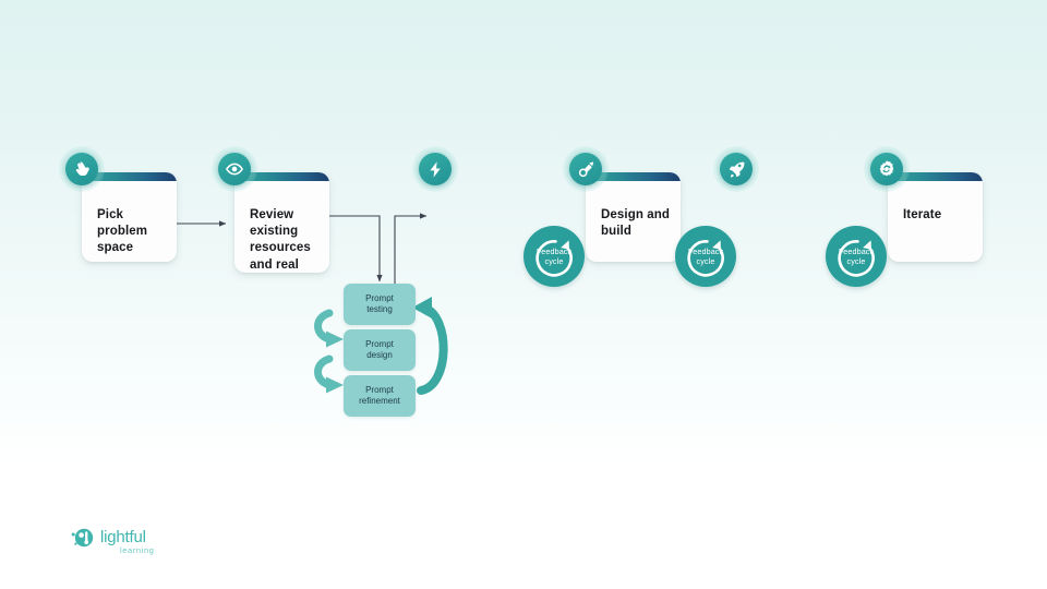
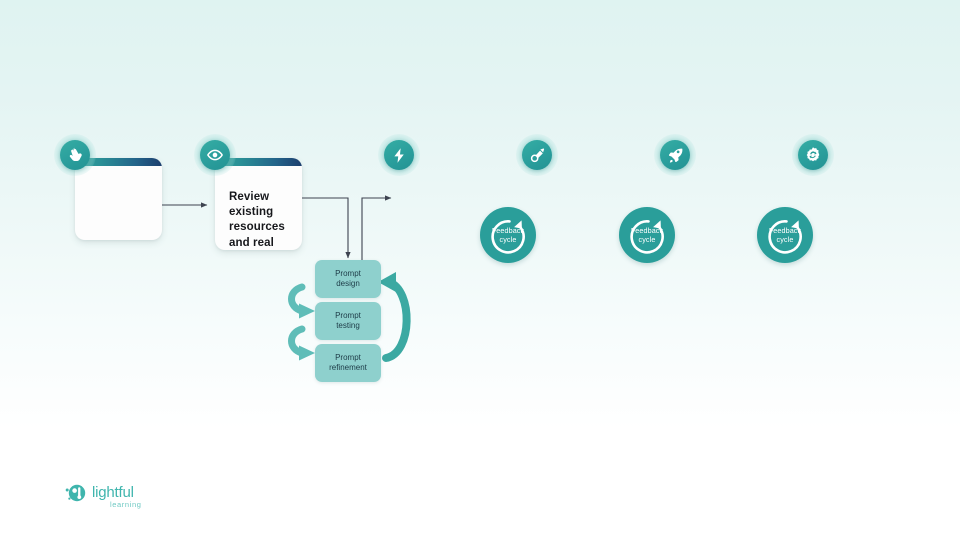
- Pick problem space
  Review existing resources and real
- Design and build
- Iterate
  Feedback
  cycle
  Feedback
  cycle
  Feedback
  cycle
  Prompt
- testing
+ design
  Prompt
- design
+ testing
  Prompt
  refinement
  lightful
  learning
